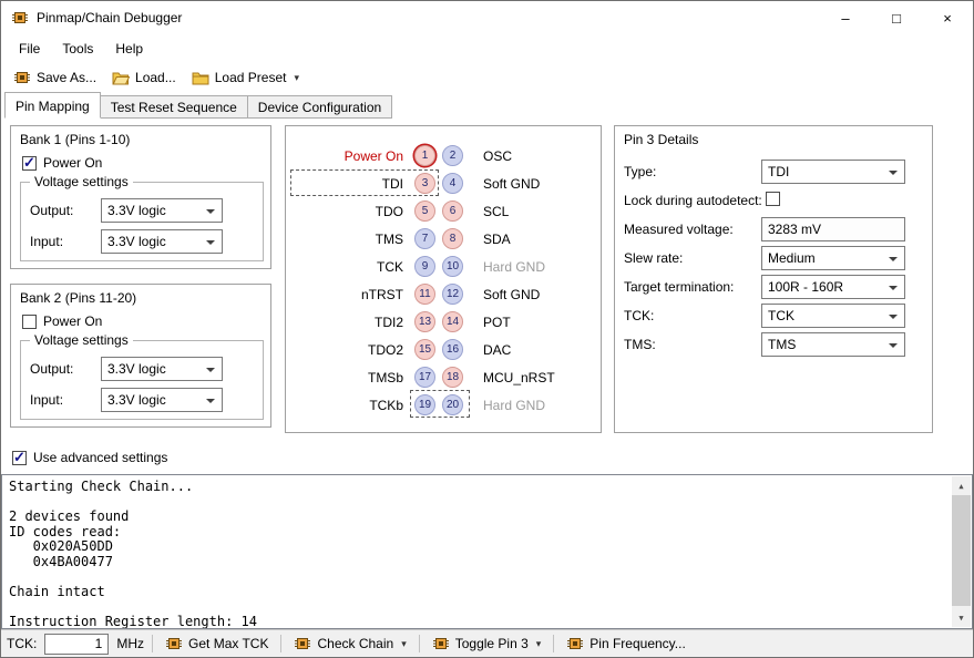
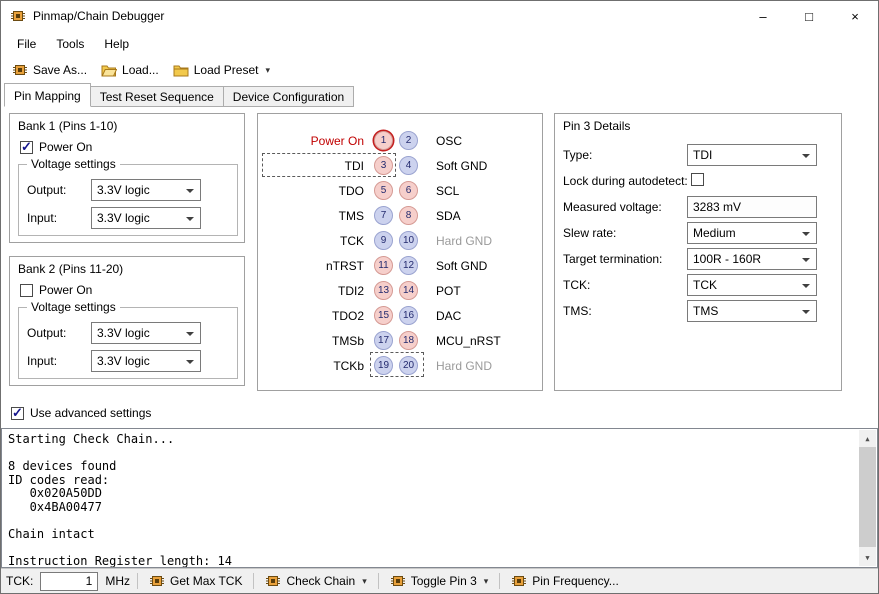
  Pinmap/Chain Debugger
  –
  □
  ×
  File
  Tools
  Help
  Save As...
  Load...
  Load Preset
  ▾
  Pin Mapping
  Test Reset Sequence
  Device Configuration
  Bank 1 (Pins 1-10)
  Power On
  Voltage settings
  Output:
  3.3V logic
  Input:
  3.3V logic
  Bank 2 (Pins 11-20)
  Power On
  Voltage settings
  Output:
  3.3V logic
  Input:
  3.3V logic
  Power On
  1
  2
  OSC
  TDI
  3
  4
  Soft GND
  TDO
  5
  6
  SCL
  TMS
  7
  8
  SDA
  TCK
  9
  10
  Hard GND
  nTRST
  11
  12
  Soft GND
  TDI2
  13
  14
  POT
  TDO2
  15
  16
  DAC
  TMSb
  17
  18
  MCU_nRST
  TCKb
  19
  20
  Hard GND
  Pin 3 Details
  Type:
  TDI
  Lock during autodetect:
  Measured voltage:
  3283 mV
  Slew rate:
  Medium
  Target termination:
  100R - 160R
  TCK:
  TCK
  TMS:
  TMS
  Use advanced settings
  Starting Check Chain...
- 2 devices found
+ 8 devices found
  ID codes read:
  0x020A50DD
  0x4BA00477
  Chain intact
  Instruction Register length: 14
  ▲
  ▼
  TCK:
  1
  MHz
  Get Max TCK
  Check Chain
  ▾
  Toggle Pin 3
  ▾
  Pin Frequency...
